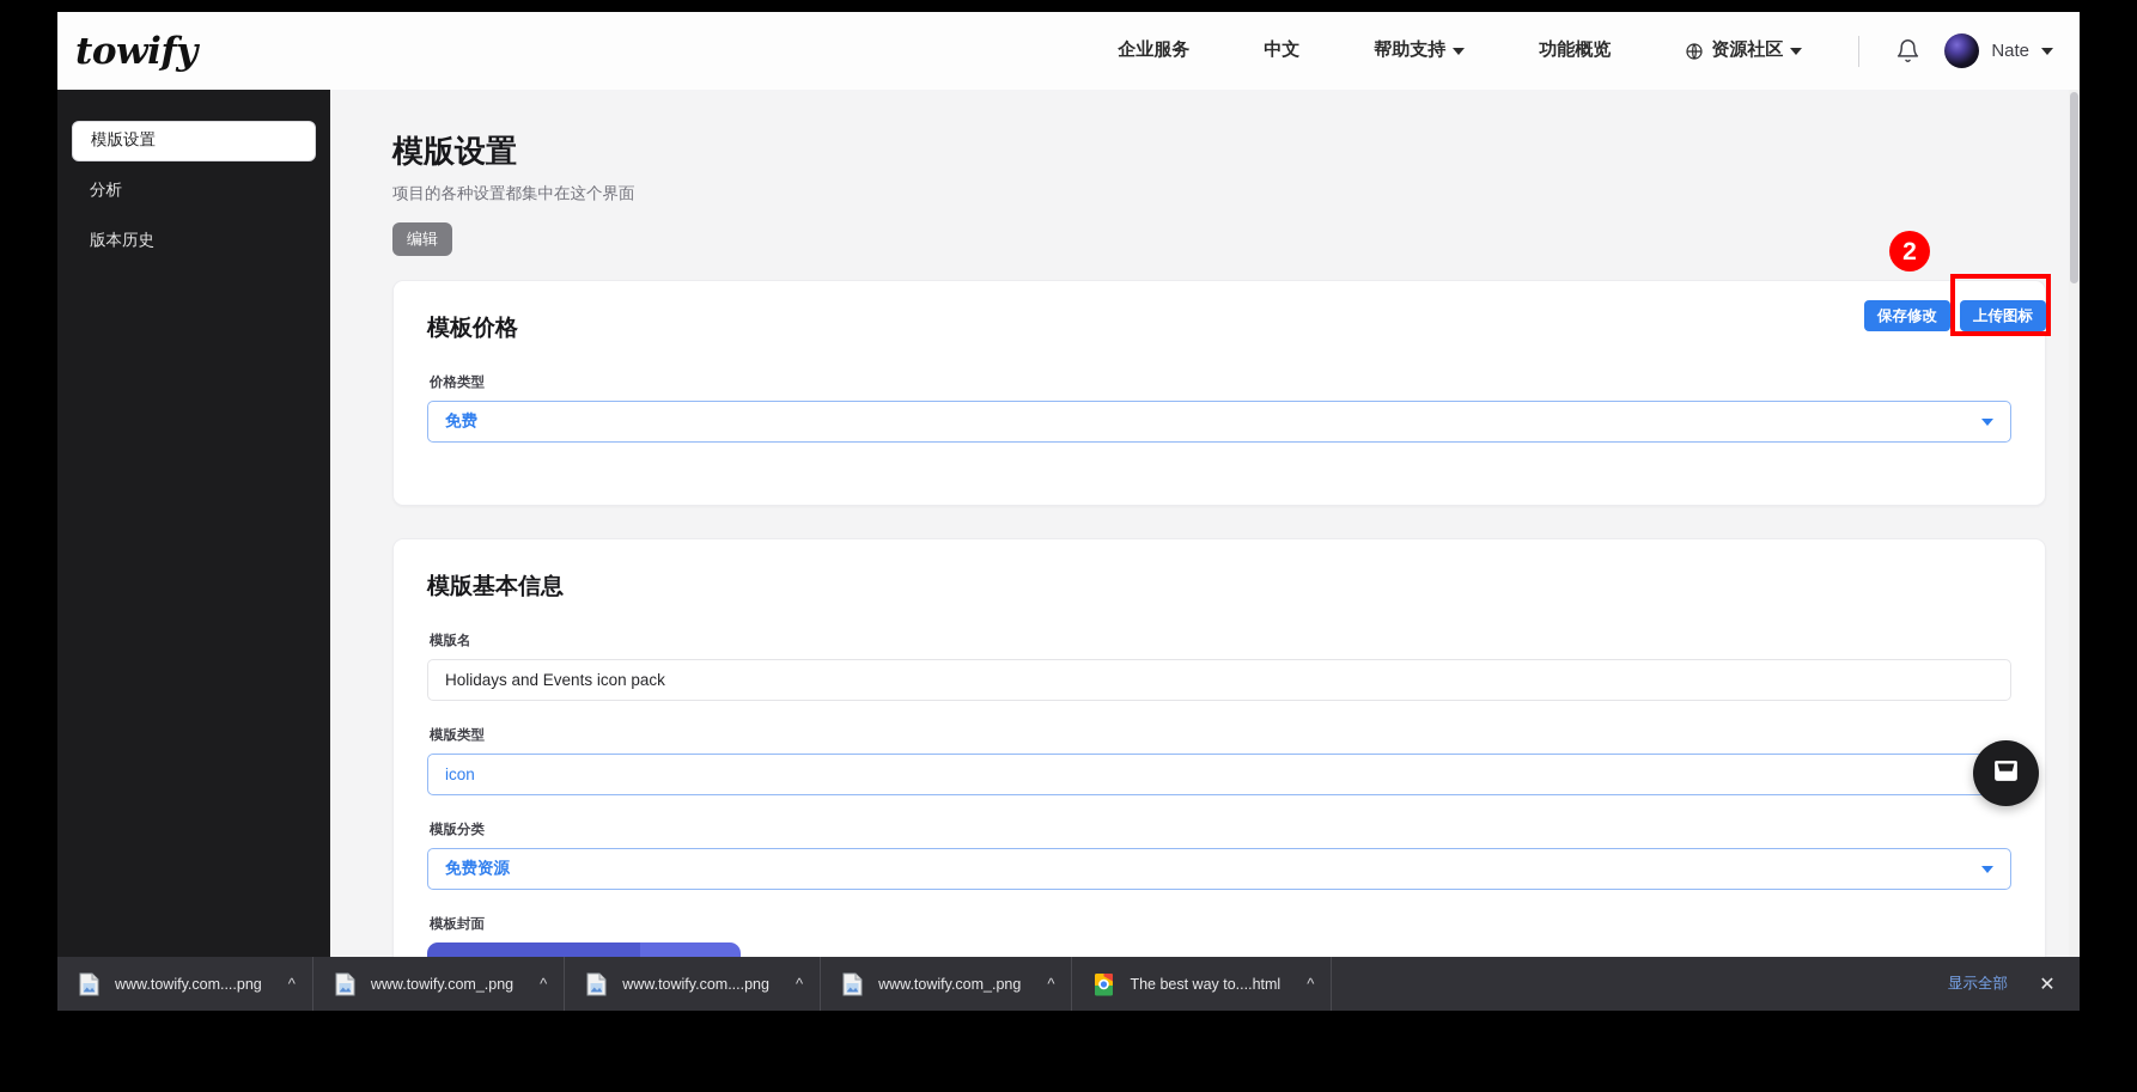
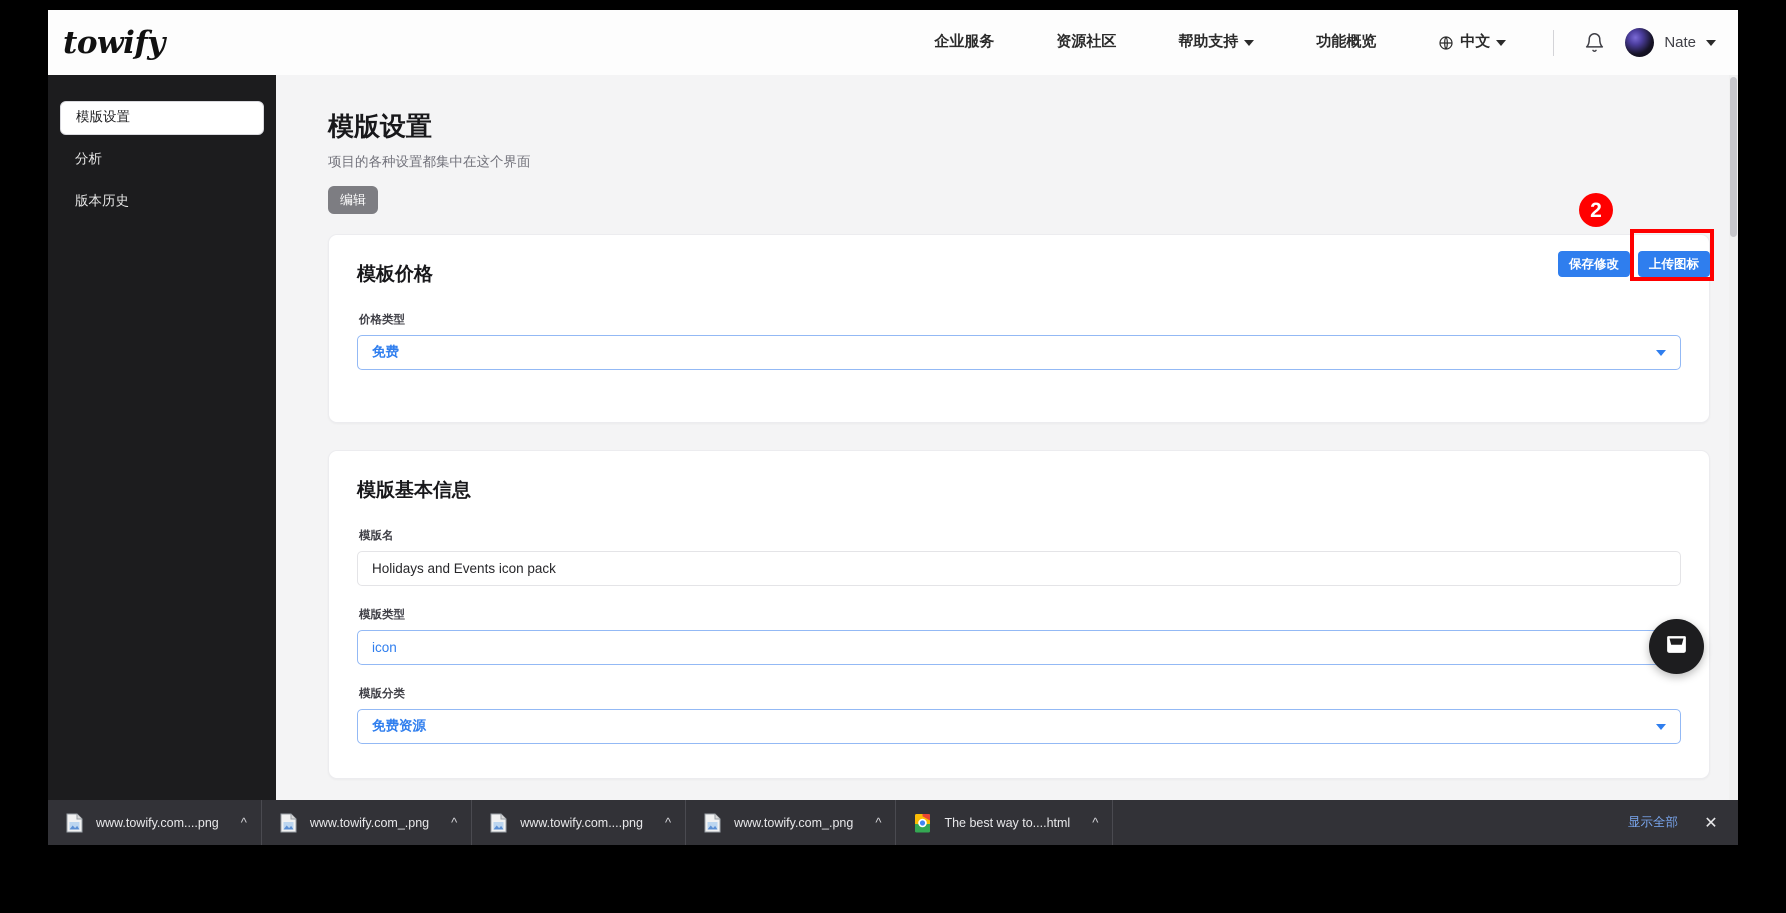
  towify
  企业服务
- 中文
+ 资源社区
  帮助支持
  功能概览
- 资源社区
+ 中文
  Nate
  模版设置
  分析
  版本历史
  模版设置
  项目的各种设置都集中在这个界面
  编辑
  模板价格
  价格类型
  免费
  模版基本信息
  模版名
  Holidays and Events icon pack
  模版类型
  icon
  模版分类
  免费资源
- 模板封面
  保存修改
  上传图标
  2
  www.towify.com....png
  ^
  www.towify.com_.png
  ^
  www.towify.com....png
  ^
  www.towify.com_.png
  ^
  The best way to....html
  ^
  显示全部
  ✕
